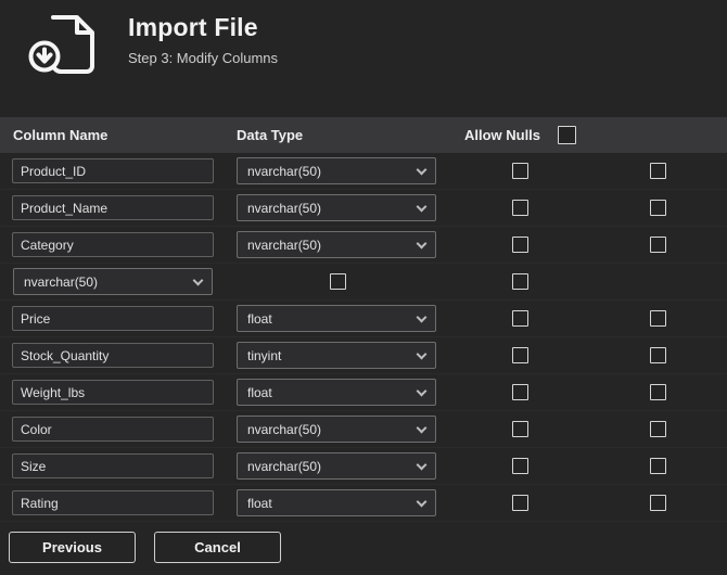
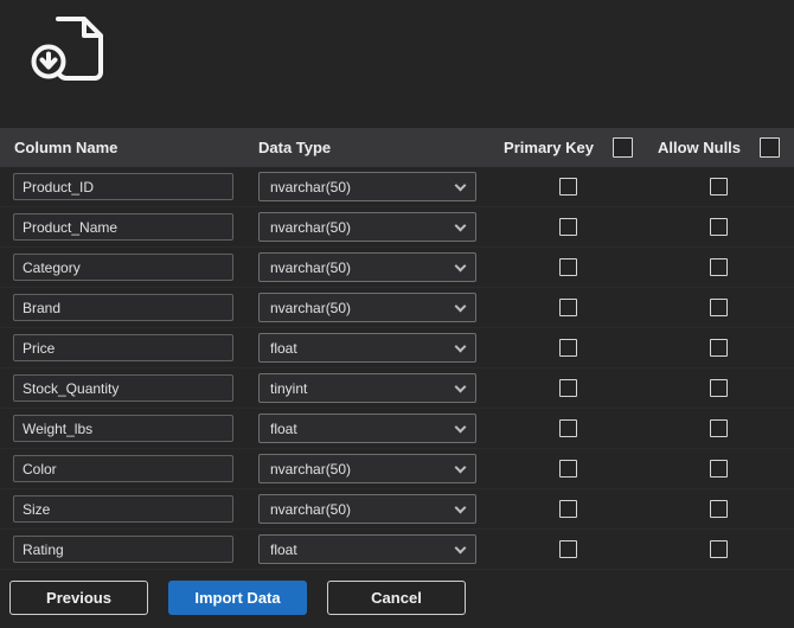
- Import File
- Step 3: Modify Columns
  Column Name
  Data Type
+ Primary Key
  Allow Nulls
  Product_ID
  nvarchar(50)
  Product_Name
  nvarchar(50)
  Category
  nvarchar(50)
+ Brand
  nvarchar(50)
  Price
  float
  Stock_Quantity
  tinyint
  Weight_lbs
  float
  Color
  nvarchar(50)
  Size
  nvarchar(50)
  Rating
  float
  Previous
+ Import Data
  Cancel
